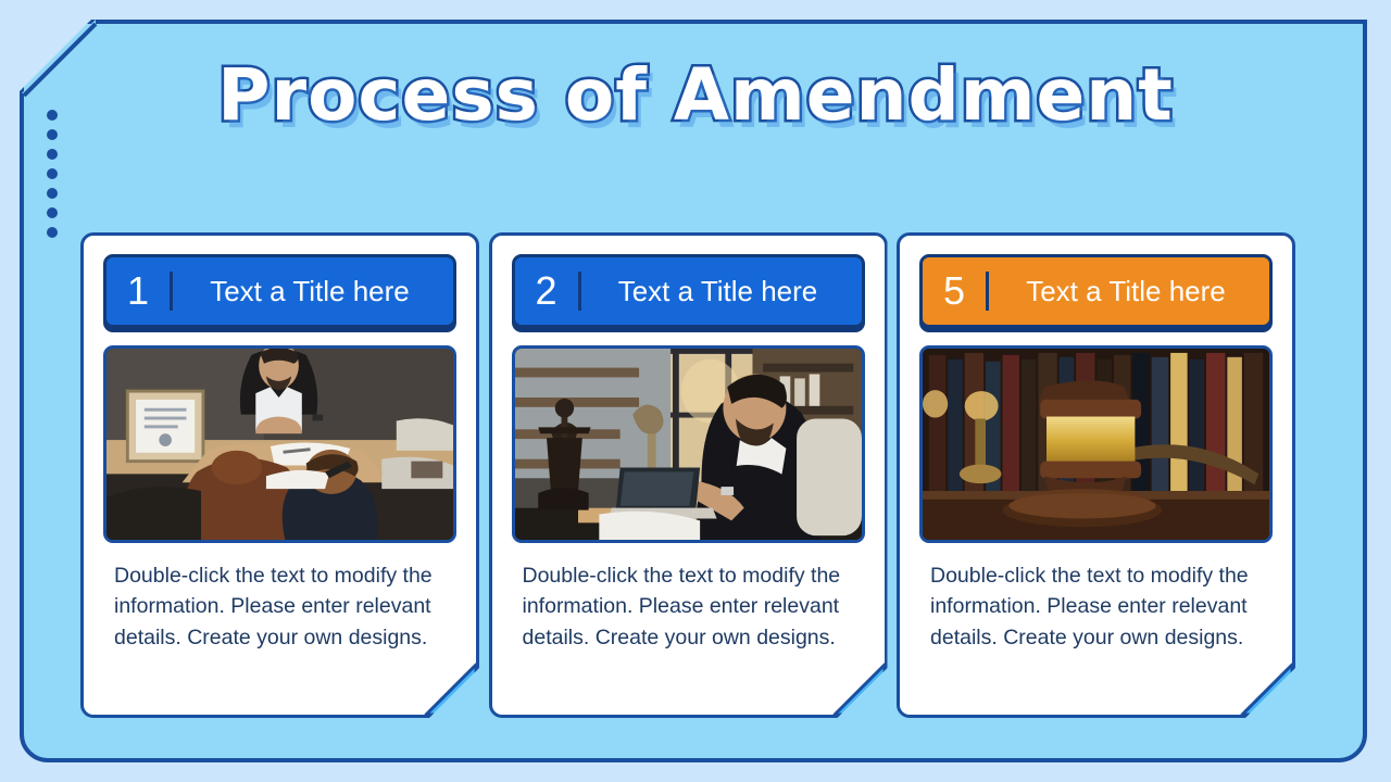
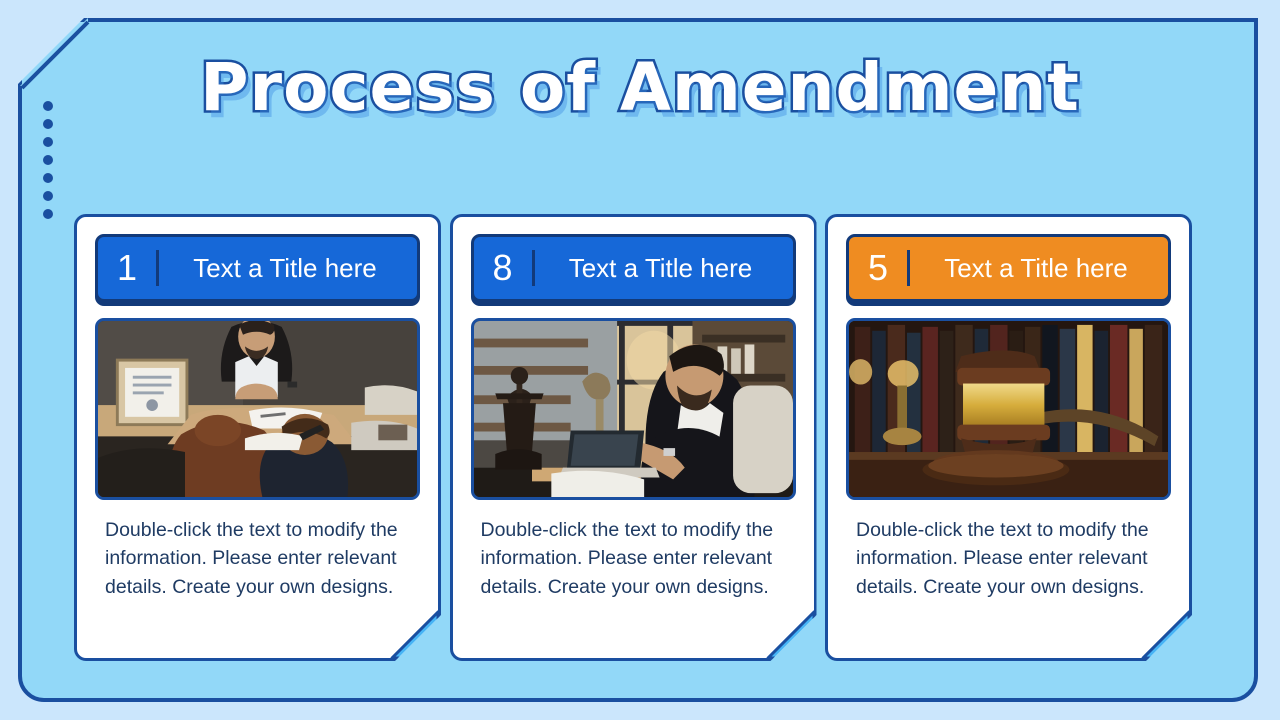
  Process of Amendment
  1
  Text a Title here
  Double-click the text to modify the information. Please enter relevant details. Create your own designs.
- 2
+ 8
  Text a Title here
  Double-click the text to modify the information. Please enter relevant details. Create your own designs.
  5
  Text a Title here
  Double-click the text to modify the information. Please enter relevant details. Create your own designs.
